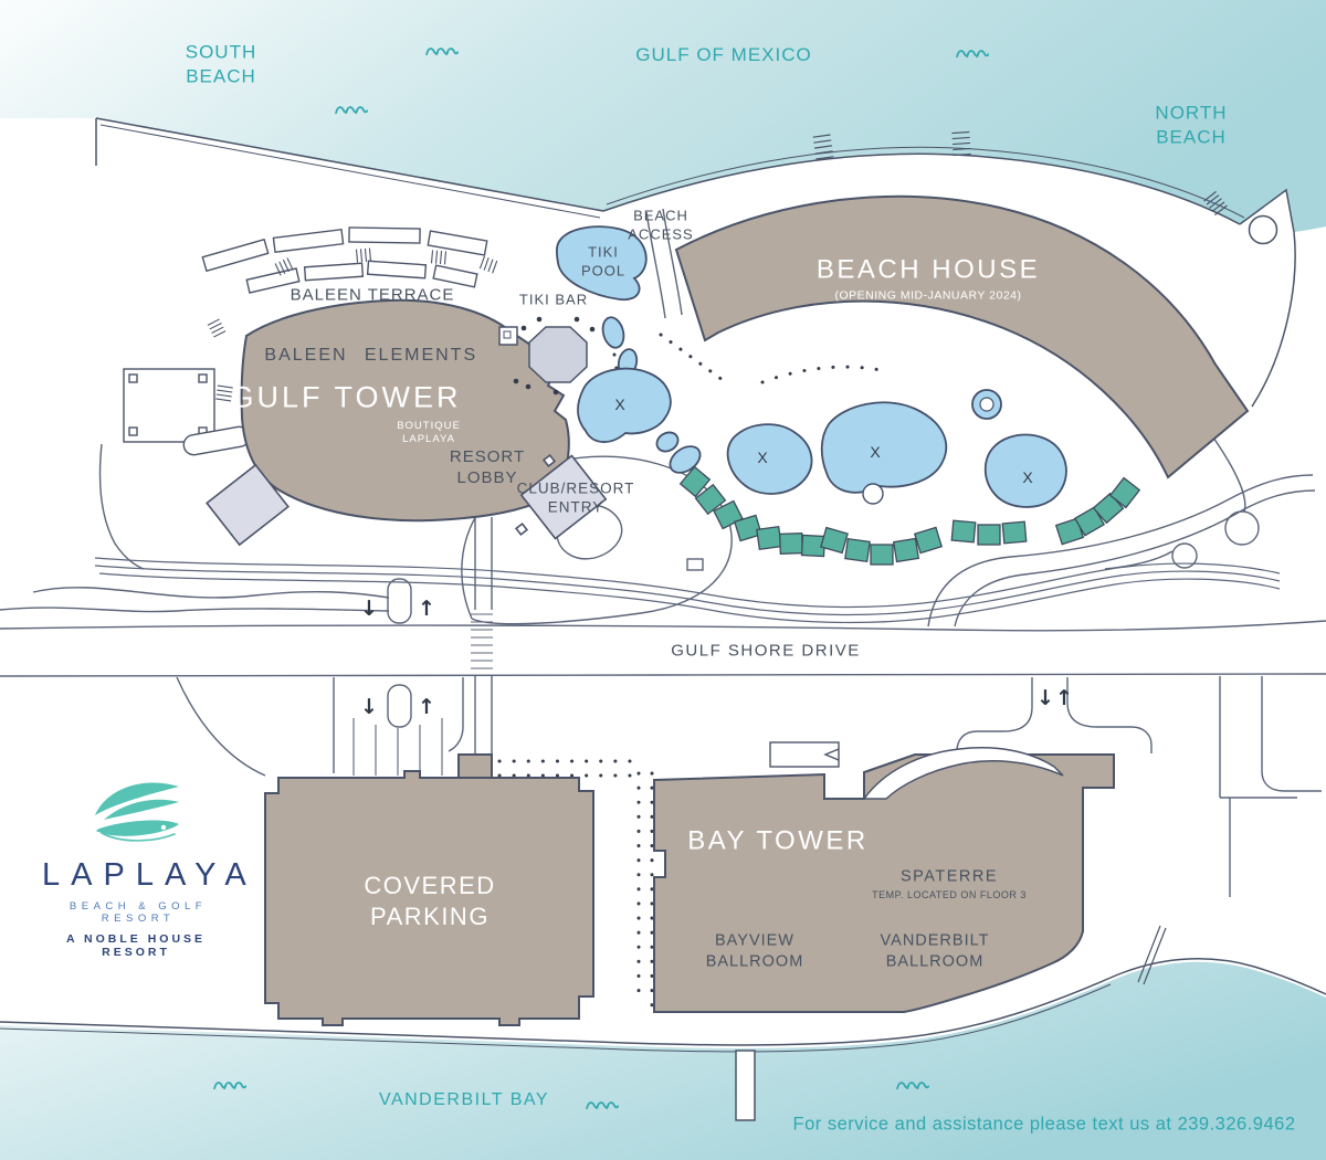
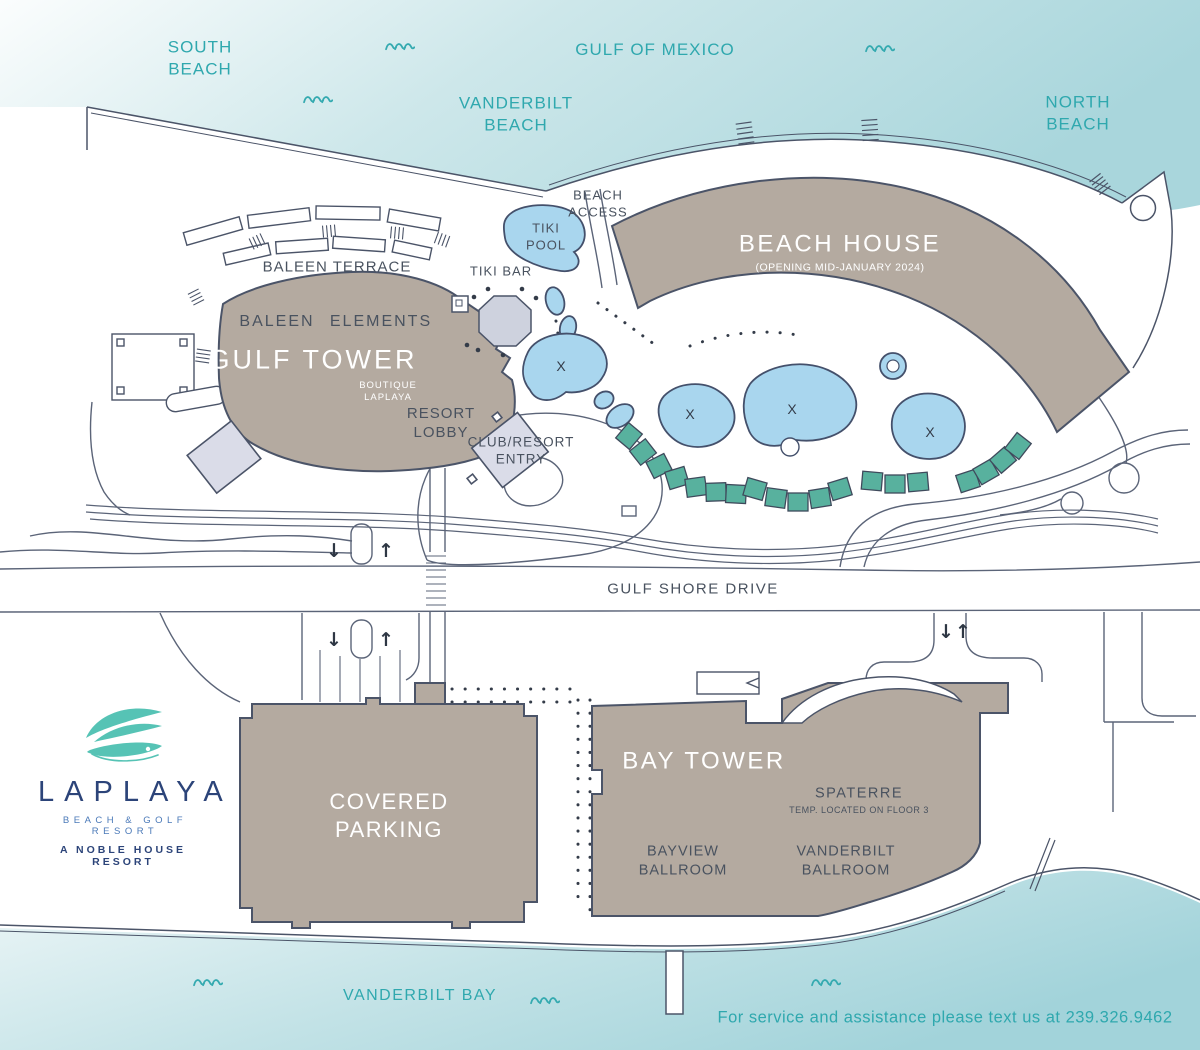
  SOUTH BEACH
  GULF OF MEXICO
+ VANDERBILT BEACH
  NORTH BEACH
  VANDERBILT BAY
  BEACH ACCESS
  TIKI POOL
  TIKI BAR
  BALEEN TERRACE
  BALEEN
  ELEMENTS
  GULF TOWER
  BOUTIQUE LAPLAYA
  RESORT LOBBY
  CLUB/RESORT ENTRY
  GULF SHORE DRIVE
  BEACH HOUSE
  (OPENING MID-JANUARY 2024)
  COVERED PARKING
  BAY TOWER
  SPATERRE
  TEMP. LOCATED ON FLOOR 3
  BAYVIEW BALLROOM
  VANDERBILT BALLROOM
  X
  X
  X
  X
  ↓
  ↑
  ↓
  ↑
  ↓
  ↑
  LAPLAYA
  BEACH & GOLF RESORT
  A NOBLE HOUSE RESORT
  For service and assistance please text us at 239.326.9462
